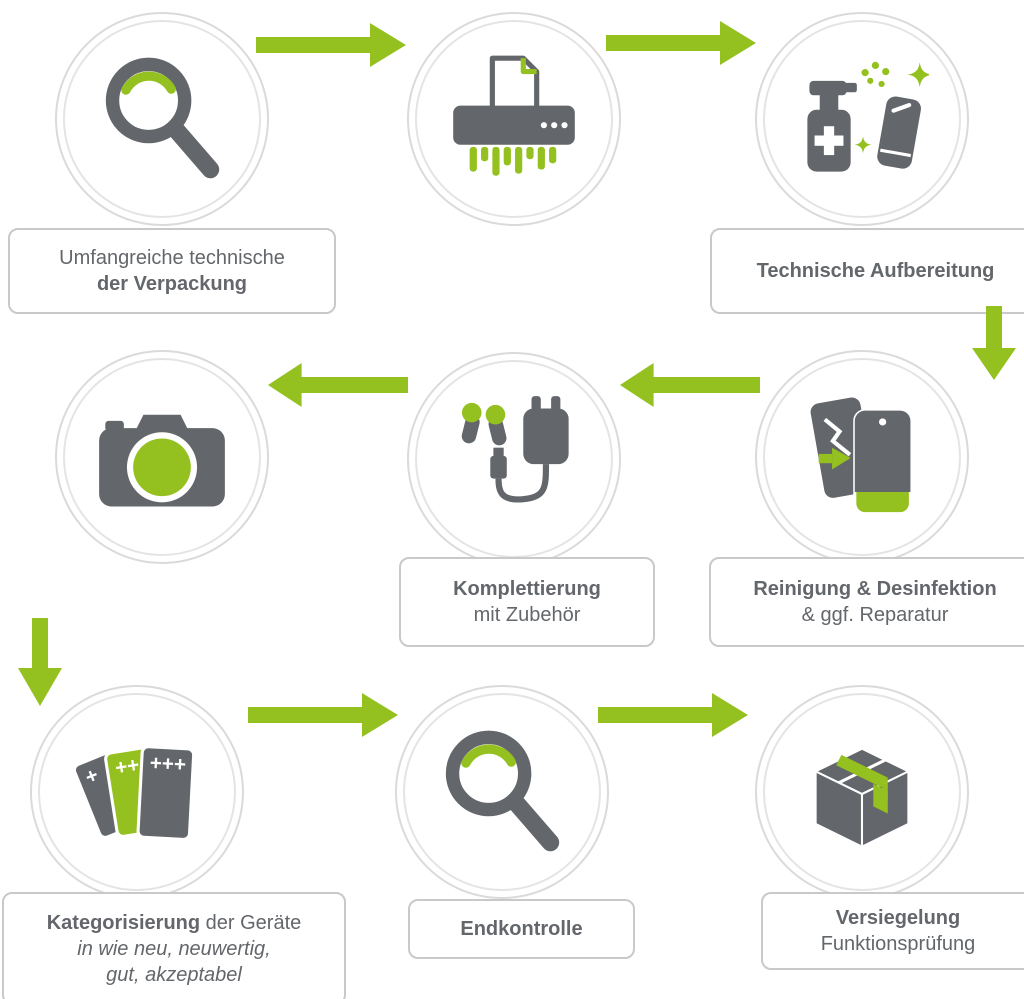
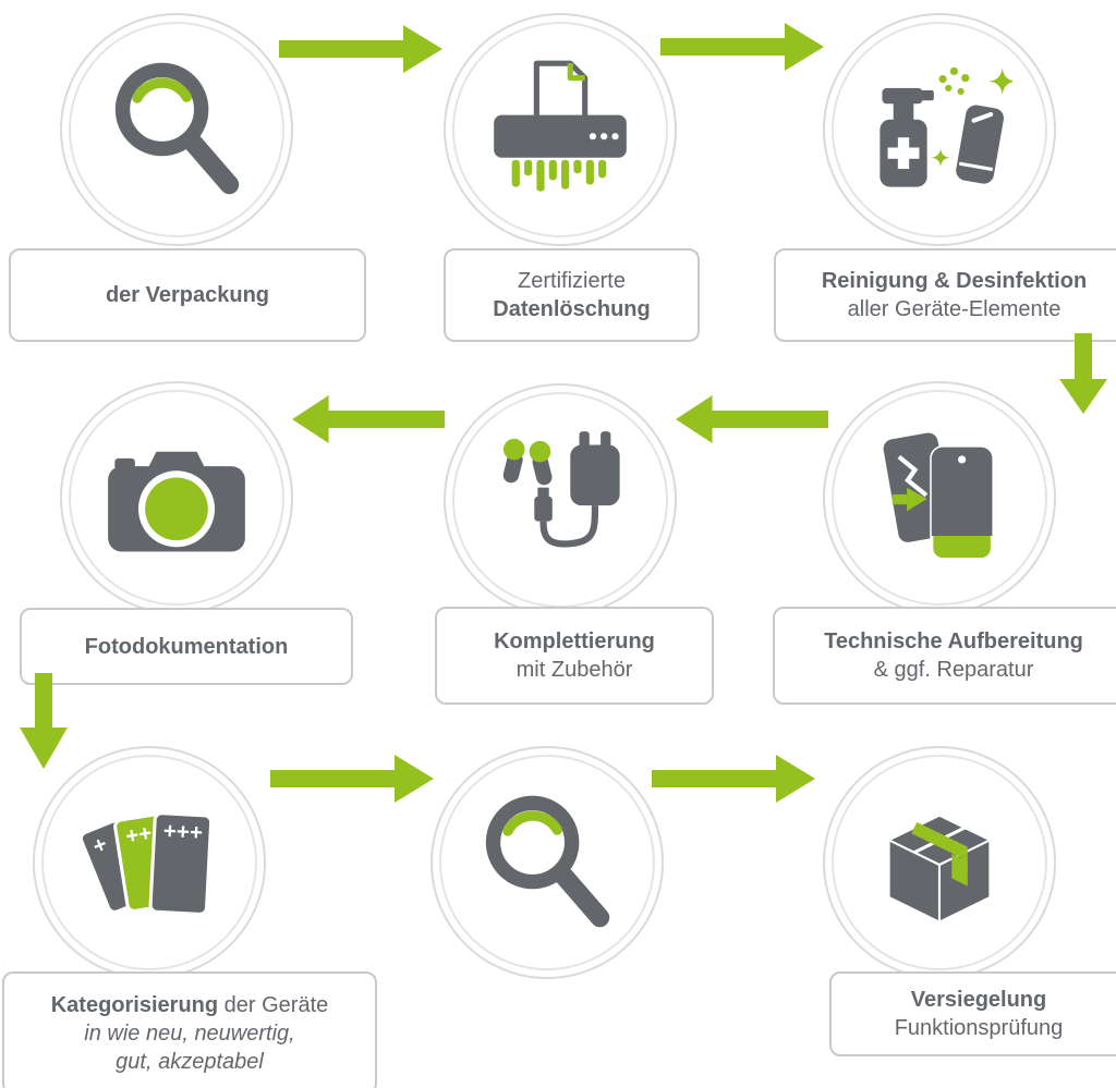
- Umfangreiche technische
  der Verpackung
+ Zertifizierte
+ Datenlöschung
- Technische Aufbereitung
+ Reinigung & Desinfektion
+ aller Geräte-Elemente
+ Fotodokumentation
  Komplettierung
  mit Zubehör
- Reinigung & Desinfektion
+ Technische Aufbereitung
  & ggf. Reparatur
  Kategorisierung der Geräte
  in wie neu, neuwertig,
  gut, akzeptabel
- Endkontrolle
  Versiegelung
  Funktionsprüfung
